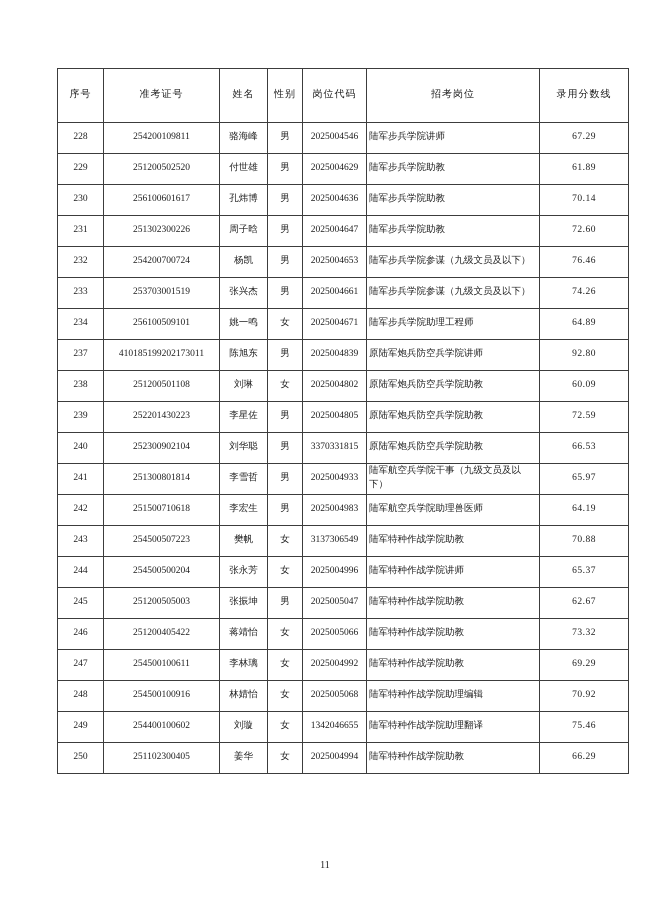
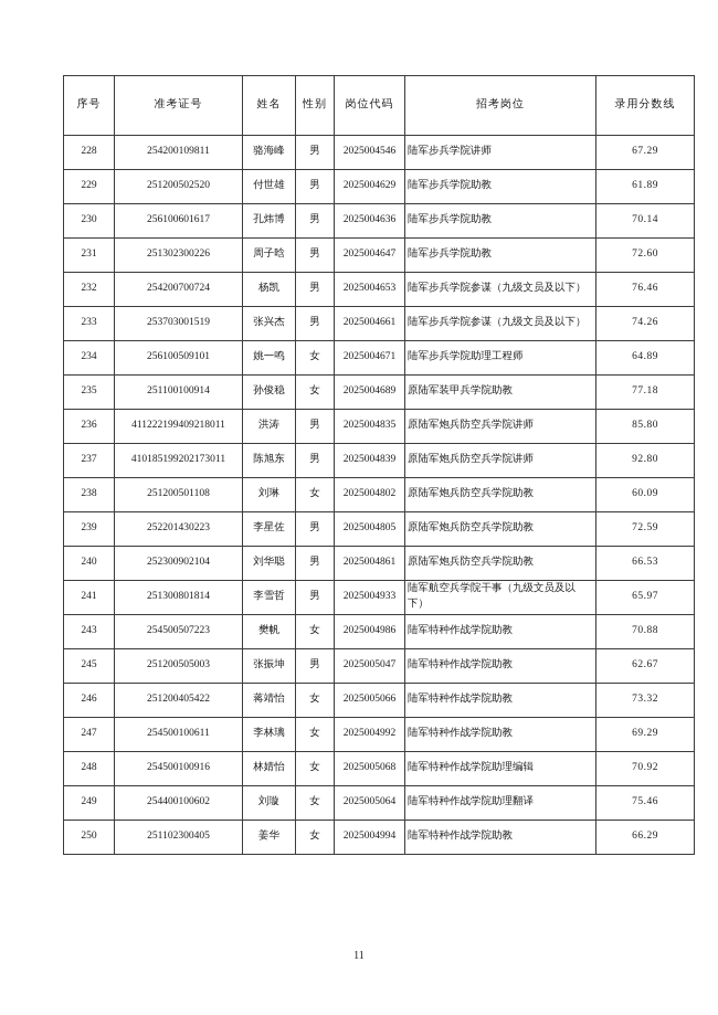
  序号	准考证号	姓名	性别	岗位代码	招考岗位	录用分数线
  228	254200109811	骆海峰	男	2025004546	陆军步兵学院讲师	67.29
  229	251200502520	付世雄	男	2025004629	陆军步兵学院助教	61.89
  230	256100601617	孔炜博	男	2025004636	陆军步兵学院助教	70.14
  231	251302300226	周子晗	男	2025004647	陆军步兵学院助教	72.60
  232	254200700724	杨凯	男	2025004653	陆军步兵学院参谋（九级文员及以下）	76.46
  233	253703001519	张兴杰	男	2025004661	陆军步兵学院参谋（九级文员及以下）	74.26
  234	256100509101	姚一鸣	女	2025004671	陆军步兵学院助理工程师	64.89
+ 235	251100100914	孙俊稳	女	2025004689	原陆军装甲兵学院助教	77.18
+ 236	411222199409218011	洪涛	男	2025004835	原陆军炮兵防空兵学院讲师	85.80
  237	410185199202173011	陈旭东	男	2025004839	原陆军炮兵防空兵学院讲师	92.80
  238	251200501108	刘琳	女	2025004802	原陆军炮兵防空兵学院助教	60.09
  239	252201430223	李星佐	男	2025004805	原陆军炮兵防空兵学院助教	72.59
- 240	252300902104	刘华聪	男	3370331815	原陆军炮兵防空兵学院助教	66.53
+ 240	252300902104	刘华聪	男	2025004861	原陆军炮兵防空兵学院助教	66.53
  241	251300801814	李雪哲	男	2025004933	陆军航空兵学院干事（九级文员及以下）	65.97
- 242	251500710618	李宏生	男	2025004983	陆军航空兵学院助理兽医师	64.19
- 243	254500507223	樊帆	女	3137306549	陆军特种作战学院助教	70.88
+ 243	254500507223	樊帆	女	2025004986	陆军特种作战学院助教	70.88
- 244	254500500204	张永芳	女	2025004996	陆军特种作战学院讲师	65.37
  245	251200505003	张振坤	男	2025005047	陆军特种作战学院助教	62.67
  246	251200405422	蒋靖怡	女	2025005066	陆军特种作战学院助教	73.32
  247	254500100611	李林璃	女	2025004992	陆军特种作战学院助教	69.29
  248	254500100916	林婧怡	女	2025005068	陆军特种作战学院助理编辑	70.92
- 249	254400100602	刘璇	女	1342046655	陆军特种作战学院助理翻译	75.46
+ 249	254400100602	刘璇	女	2025005064	陆军特种作战学院助理翻译	75.46
  250	251102300405	姜华	女	2025004994	陆军特种作战学院助教	66.29
  11
